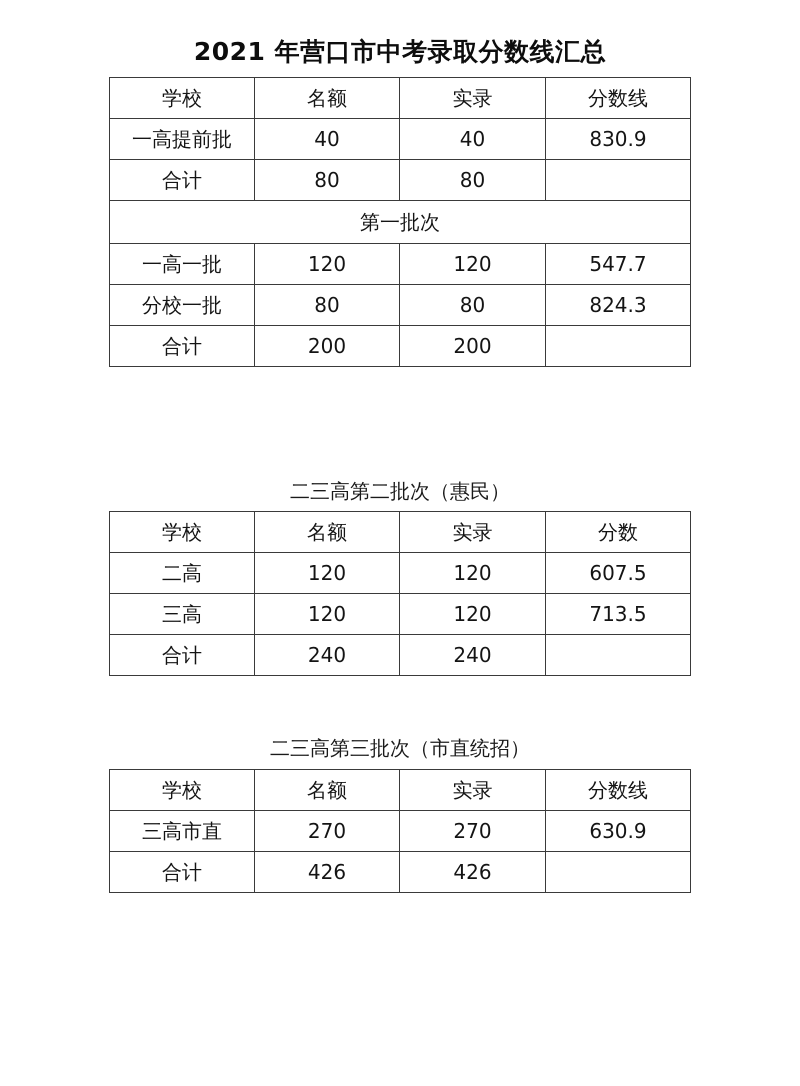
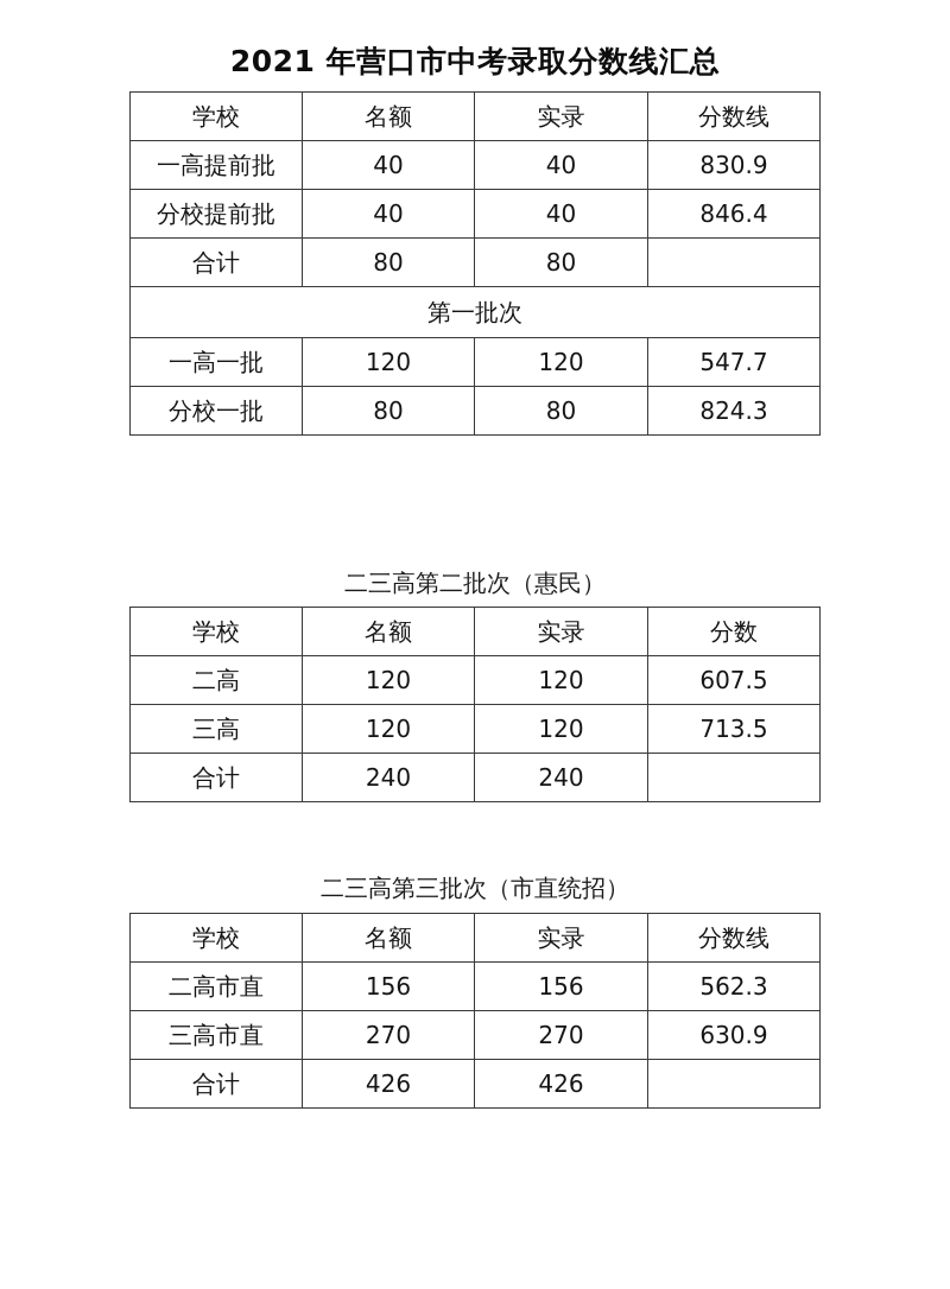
  2021 年营口市中考录取分数线汇总
  学校	名额	实录	分数线
  一高提前批	40	40	830.9
+ 分校提前批	40	40	846.4
  合计	80	80
  第一批次
  一高一批	120	120	547.7
  分校一批	80	80	824.3
- 合计	200	200
  二三高第二批次（惠民）
  学校	名额	实录	分数
  二高	120	120	607.5
  三高	120	120	713.5
  合计	240	240
  二三高第三批次（市直统招）
  学校	名额	实录	分数线
+ 二高市直	156	156	562.3
  三高市直	270	270	630.9
  合计	426	426
